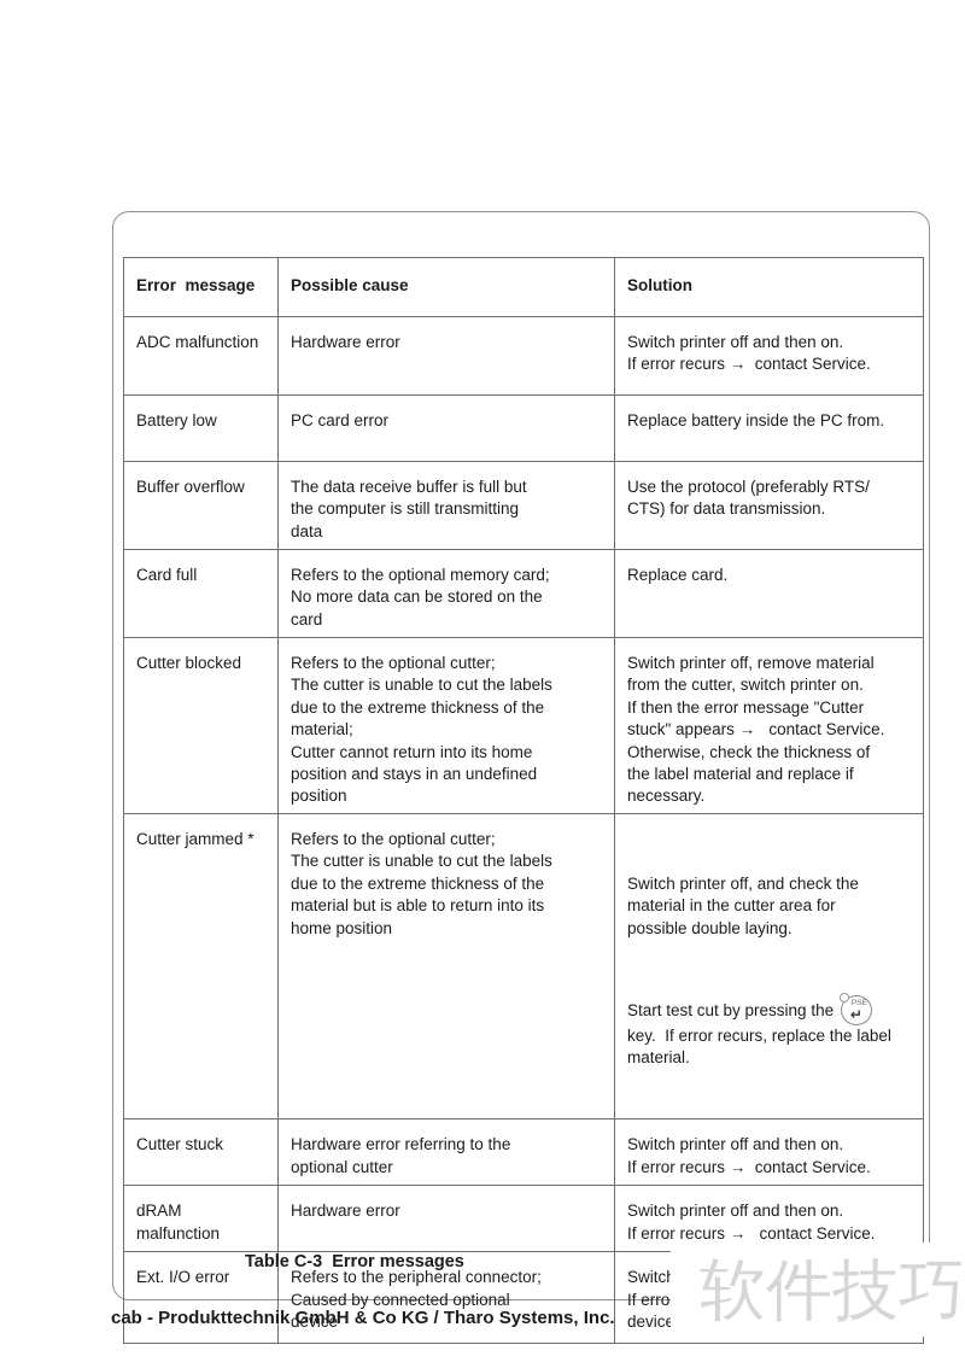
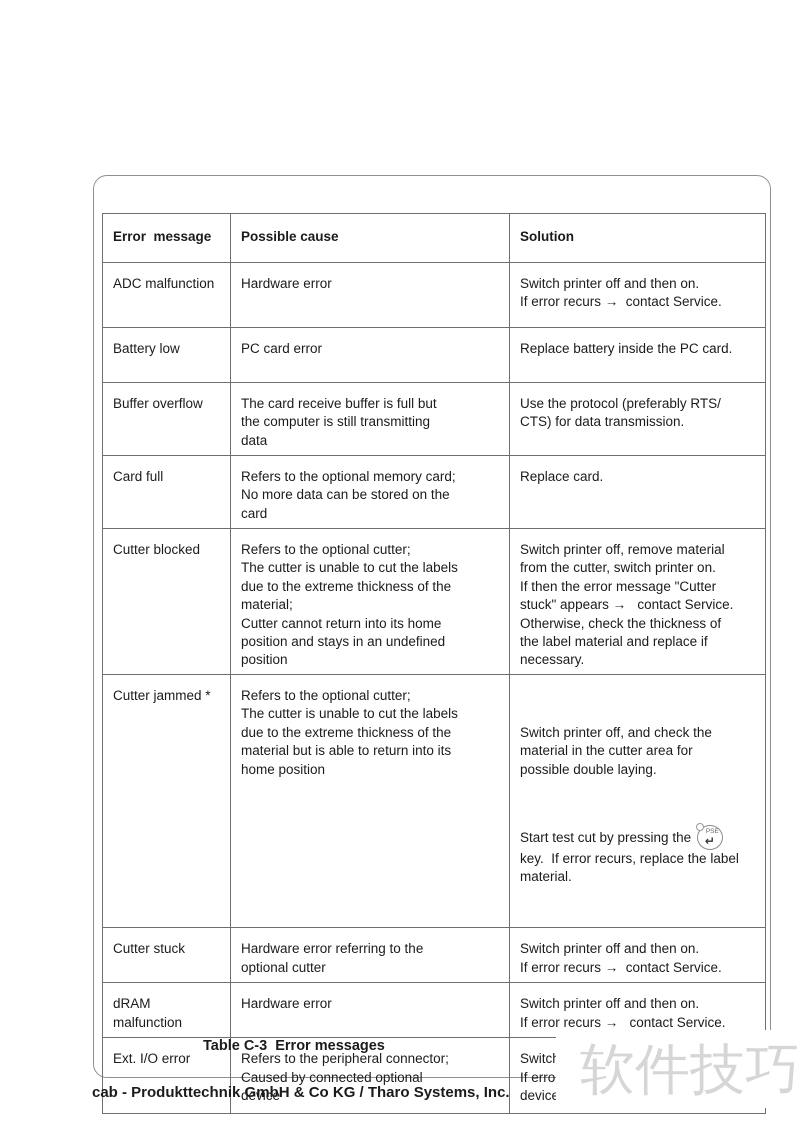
  Error message	Possible cause	Solution
  ADC malfunction	Hardware error	Switch printer off and then on. If error recurs → contact Service.
- Battery low	PC card error	Replace battery inside the PC from.
+ Battery low	PC card error	Replace battery inside the PC card.
- Buffer overflow	The data receive buffer is full but the computer is still transmitting data	Use the protocol (preferably RTS/ CTS) for data transmission.
+ Buffer overflow	The card receive buffer is full but the computer is still transmitting data	Use the protocol (preferably RTS/ CTS) for data transmission.
  Card full	Refers to the optional memory card; No more data can be stored on the card	Replace card.
  Cutter blocked	Refers to the optional cutter; The cutter is unable to cut the labels due to the extreme thickness of the material; Cutter cannot return into its home position and stays in an undefined position	Switch printer off, remove material from the cutter, switch printer on. If then the error message "Cutter stuck" appears → contact Service. Otherwise, check the thickness of the label material and replace if necessary.
  Cutter jammed *	Refers to the optional cutter; The cutter is unable to cut the labels due to the extreme thickness of the material but is able to return into its home position	Switch printer off, and check the material in the cutter area for possible double laying. Start test cut by pressing the ↵ key. If error recurs, replace the label material.
  Cutter stuck	Hardware error referring to the optional cutter	Switch printer off and then on. If error recurs → contact Service.
  dRAM malfunction	Hardware error	Switch printer off and then on. If error recurs → contact Service.
  Table C-3 Error messages
  cab - Produkttechnik GmbH & Co KG / Tharo Systems, Inc.
  软件技巧
